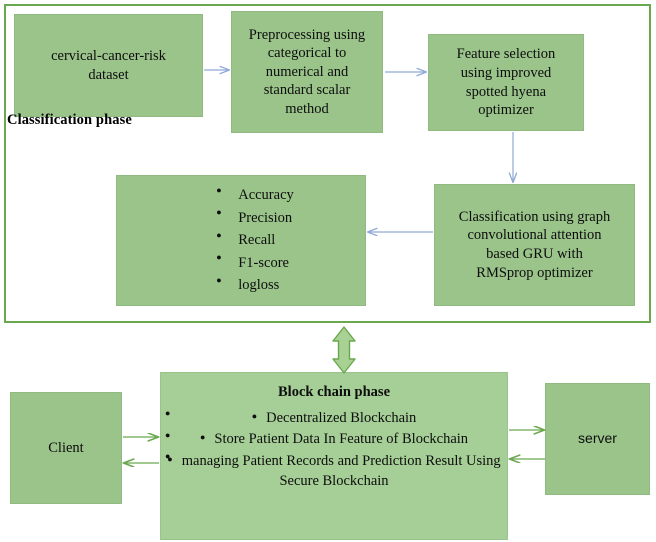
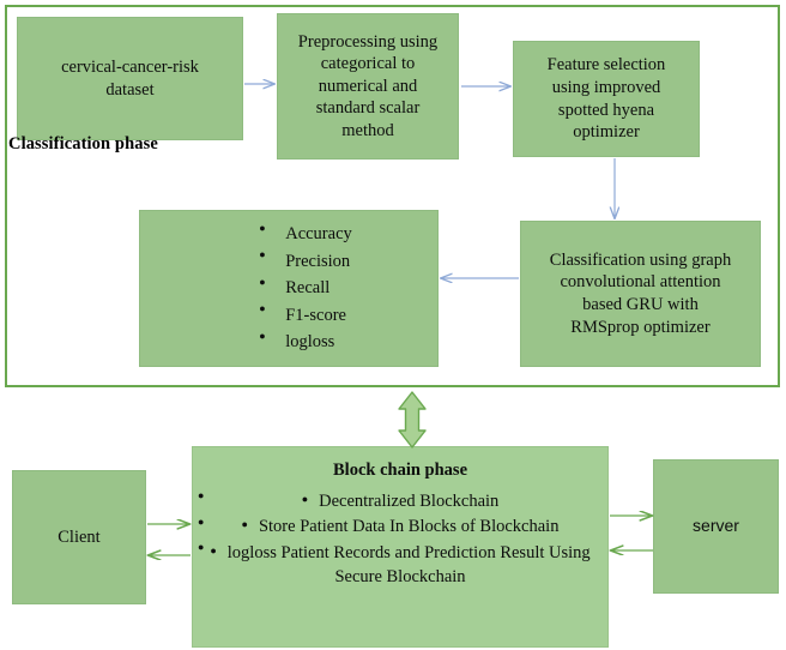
  cervical-cancer-risk
  dataset
  Classification phase
  Preprocessing using
  categorical to
  numerical and
  standard scalar
  method
  Feature selection
  using improved
  spotted hyena
  optimizer
  Classification using graph
  convolutional attention
  based GRU with
  RMSprop optimizer
  Accuracy
  Precision
  Recall
  F1-score
  logloss
  Client
  server
  Block chain phase
  ● Decentralized Blockchain
- ● Store Patient Data In Feature of Blockchain
+ ● Store Patient Data In Blocks of Blockchain
- ● managing Patient Records and Prediction Result Using Secure Blockchain
+ ● logloss Patient Records and Prediction Result Using Secure Blockchain
